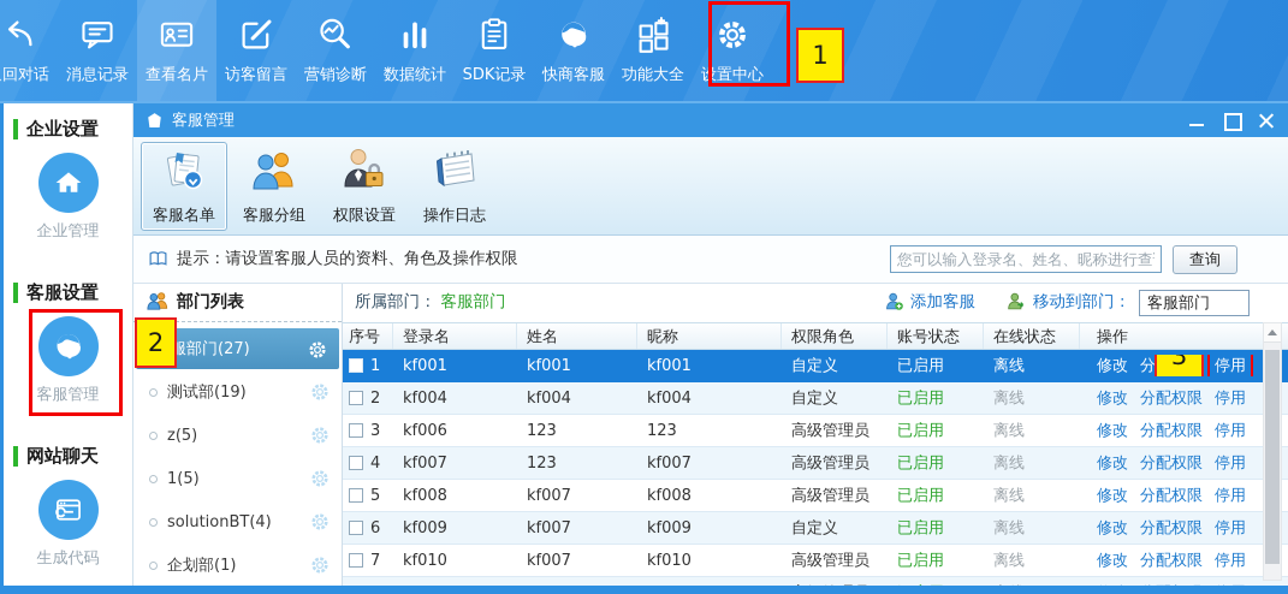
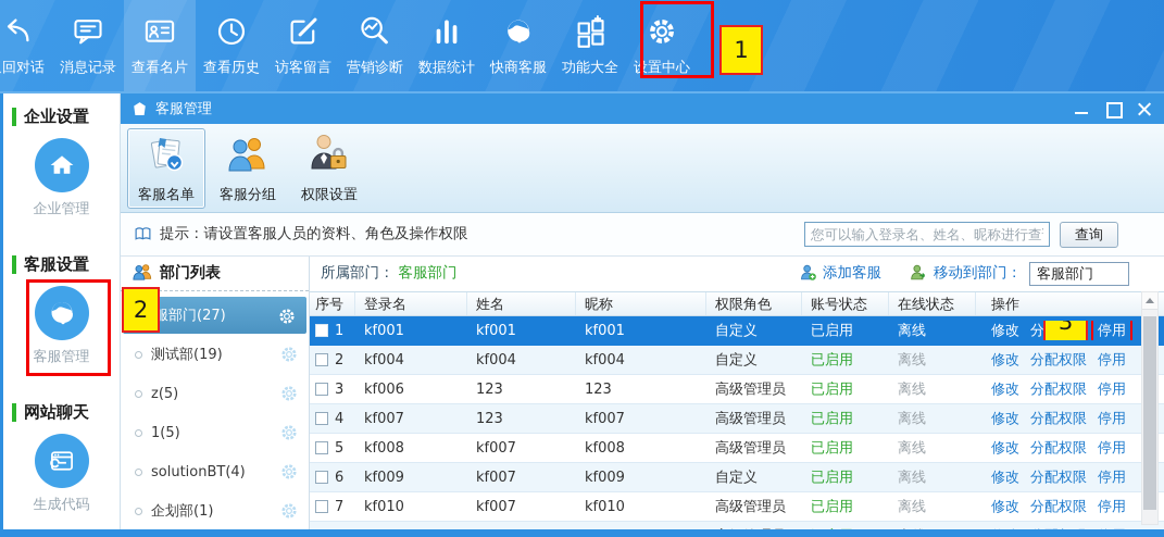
  回对话
  消息记录
  查看名片
+ 查看历史
  访客留言
  营销诊断
  数据统计
- SDK记录
  快商客服
  功能大全
  设置中心
  1
  企业设置
  企业管理
  客服设置
  客服管理
  2
  网站聊天
  生成代码
  客服管理
  客服名单
  客服分组
  权限设置
- 操作日志
  提示：请设置客服人员的资料、角色及操作权限
  您可以输入登录名、姓名、昵称进行查
  查询
  部门列表
  服部门(27)
  测试部(19)
  z(5)
  1(5)
  solutionBT(4)
  企划部(1)
  所属部门：
  客服部门
  添加客服
  移动到部门：
  客服部门
  序号
  登录名
  姓名
  昵称
  权限角色
  账号状态
  在线状态
  操作
  1
  kf001
  kf001
  kf001
  自定义
  已启用
  离线
  修改
  停用
  3
  2
  kf004
  kf004
  kf004
  自定义
  已启用
  离线
  修改
  分配权限
  停用
  3
  kf006
  123
  123
  高级管理员
  已启用
  离线
  修改
  分配权限
  停用
  4
  kf007
  123
  kf007
  高级管理员
  已启用
  离线
  修改
  分配权限
  停用
  5
  kf008
  kf007
  kf008
  高级管理员
  已启用
  离线
  修改
  分配权限
  停用
  6
  kf009
  kf007
  kf009
  自定义
  已启用
  离线
  修改
  分配权限
  停用
  7
  kf010
  kf007
  kf010
  高级管理员
  已启用
  离线
  修改
  分配权限
  停用
